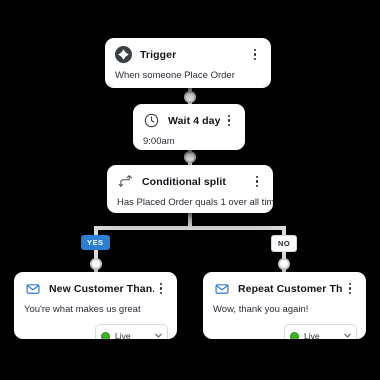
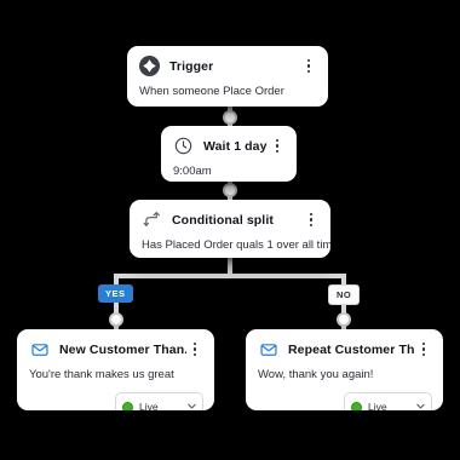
  Trigger
  When someone Place Order
- Wait 4 day
+ Wait 1 day
  9:00am
  Conditional split
  Has Placed Order quals 1 over all tim
  YES
  NO
  New Customer Than.
- You're what makes us great
+ You're thank makes us great
  Live
  Repeat Customer Th
  Wow, thank you again!
  Live
